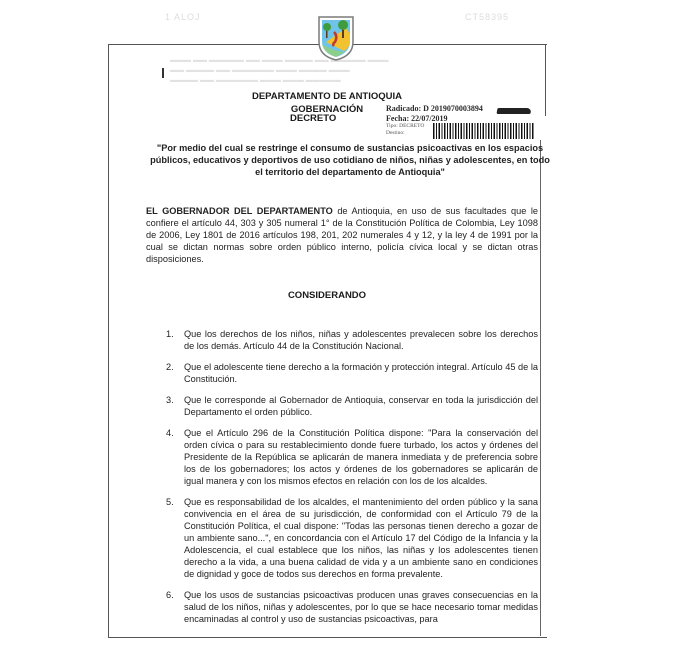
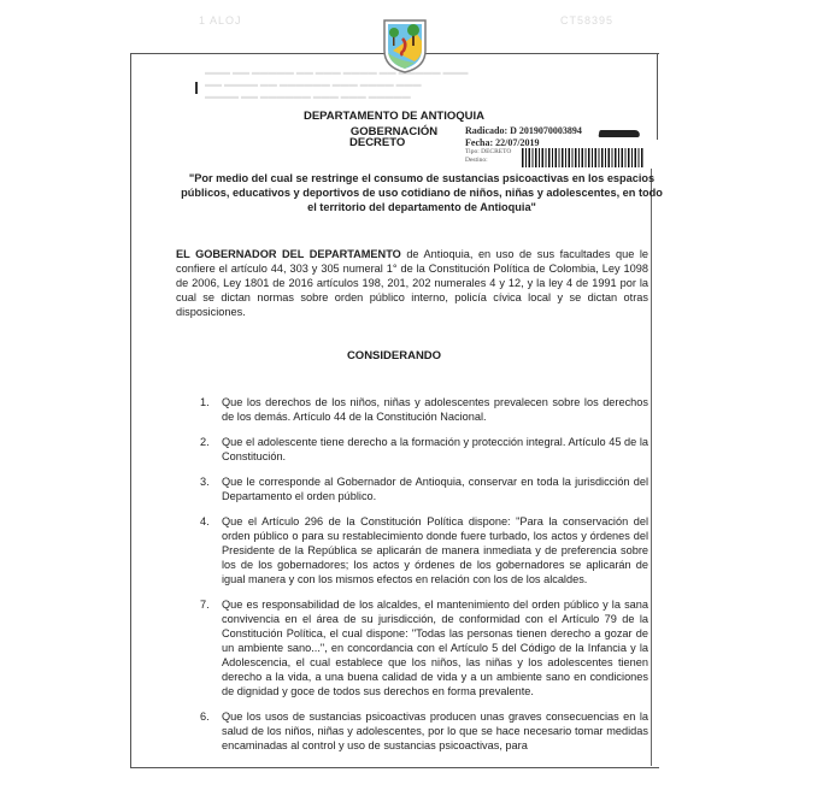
  1 ALOJ
  CT58395
  DEPARTAMENTO DE ANTIOQUIA
  GOBERNACIÓN
  DECRETO
  Radicado: D 2019070003894
  Fecha: 22/07/2019
  "Por medio del cual se restringe el consumo de sustancias psicoactivas en los espacios públicos, educativos y deportivos de uso cotidiano de niños, niñas y adolescentes, en todo el territorio del departamento de Antioquia"
  EL GOBERNADOR DEL DEPARTAMENTO de Antioquia, en uso de sus facultades que le confiere el artículo 44, 303 y 305 numeral 1° de la Constitución Política de Colombia, Ley 1098 de 2006, Ley 1801 de 2016 artículos 198, 201, 202 numerales 4 y 12, y la ley 4 de 1991 por la cual se dictan normas sobre orden público interno, policía cívica local y se dictan otras disposiciones.
  CONSIDERANDO
  1.
  Que los derechos de los niños, niñas y adolescentes prevalecen sobre los derechos de los demás. Artículo 44 de la Constitución Nacional.
  2.
  Que el adolescente tiene derecho a la formación y protección integral. Artículo 45 de la Constitución.
  3.
  Que le corresponde al Gobernador de Antioquia, conservar en toda la jurisdicción del Departamento el orden público.
  4.
- Que el Artículo 296 de la Constitución Política dispone: "Para la conservación del orden cívica o para su restablecimiento donde fuere turbado, los actos y órdenes del Presidente de la República se aplicarán de manera inmediata y de preferencia sobre los de los gobernadores; los actos y órdenes de los gobernadores se aplicarán de igual manera y con los mismos efectos en relación con los de los alcaldes.
+ Que el Artículo 296 de la Constitución Política dispone: "Para la conservación del orden público o para su restablecimiento donde fuere turbado, los actos y órdenes del Presidente de la República se aplicarán de manera inmediata y de preferencia sobre los de los gobernadores; los actos y órdenes de los gobernadores se aplicarán de igual manera y con los mismos efectos en relación con los de los alcaldes.
- 5.
+ 7.
- Que es responsabilidad de los alcaldes, el mantenimiento del orden público y la sana convivencia en el área de su jurisdicción, de conformidad con el Artículo 79 de la Constitución Política, el cual dispone: "Todas las personas tienen derecho a gozar de un ambiente sano...", en concordancia con el Artículo 17 del Código de la Infancia y la Adolescencia, el cual establece que los niños, las niñas y los adolescentes tienen derecho a la vida, a una buena calidad de vida y a un ambiente sano en condiciones de dignidad y goce de todos sus derechos en forma prevalente.
+ Que es responsabilidad de los alcaldes, el mantenimiento del orden público y la sana convivencia en el área de su jurisdicción, de conformidad con el Artículo 79 de la Constitución Política, el cual dispone: "Todas las personas tienen derecho a gozar de un ambiente sano...", en concordancia con el Artículo 5 del Código de la Infancia y la Adolescencia, el cual establece que los niños, las niñas y los adolescentes tienen derecho a la vida, a una buena calidad de vida y a un ambiente sano en condiciones de dignidad y goce de todos sus derechos en forma prevalente.
  6.
  Que los usos de sustancias psicoactivas producen unas graves consecuencias en la salud de los niños, niñas y adolescentes, por lo que se hace necesario tomar medidas encaminadas al control y uso de sustancias psicoactivas, para
